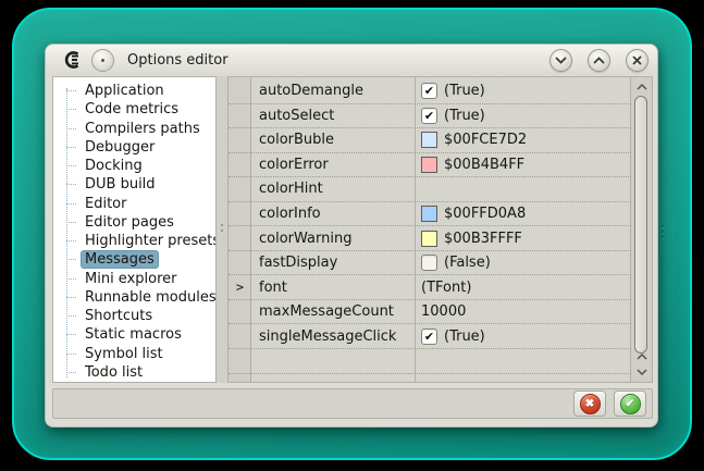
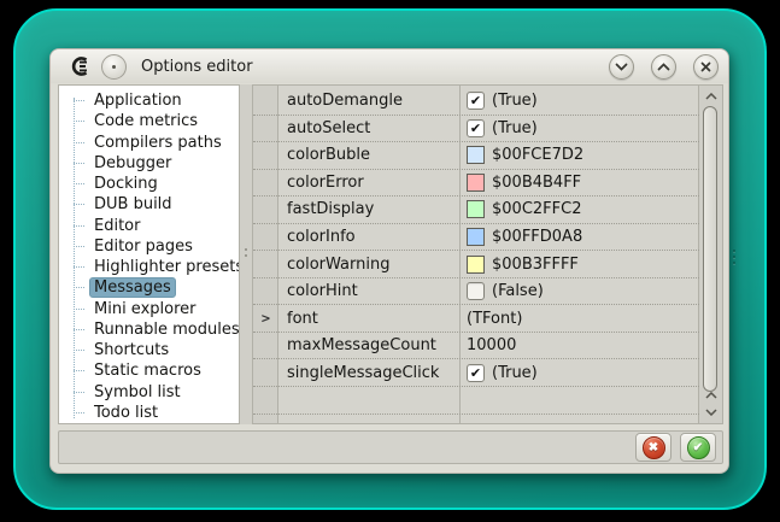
  Options editor
  Application
  Code metrics
  Compilers paths
  Debugger
  Docking
  DUB build
  Editor
  Editor pages
  Highlighter preset
  Messages
  Mini explorer
  Runnable modules
  Shortcuts
  Static macros
  Symbol list
  Todo list
  autoDemangle
  ✔
  (True)
  autoSelect
  ✔
  (True)
  colorBuble
  $00FCE7D2
  colorError
  $00B4B4FF
- colorHint
+ fastDisplay
+ $00C2FFC2
  colorInfo
  $00FFD0A8
  colorWarning
  $00B3FFFF
- fastDisplay
+ colorHint
  (False)
  >
  font
  (TFont)
  maxMessageCount
  10000
  singleMessageClick
  ✔
  (True)
  ✖
  ✔
